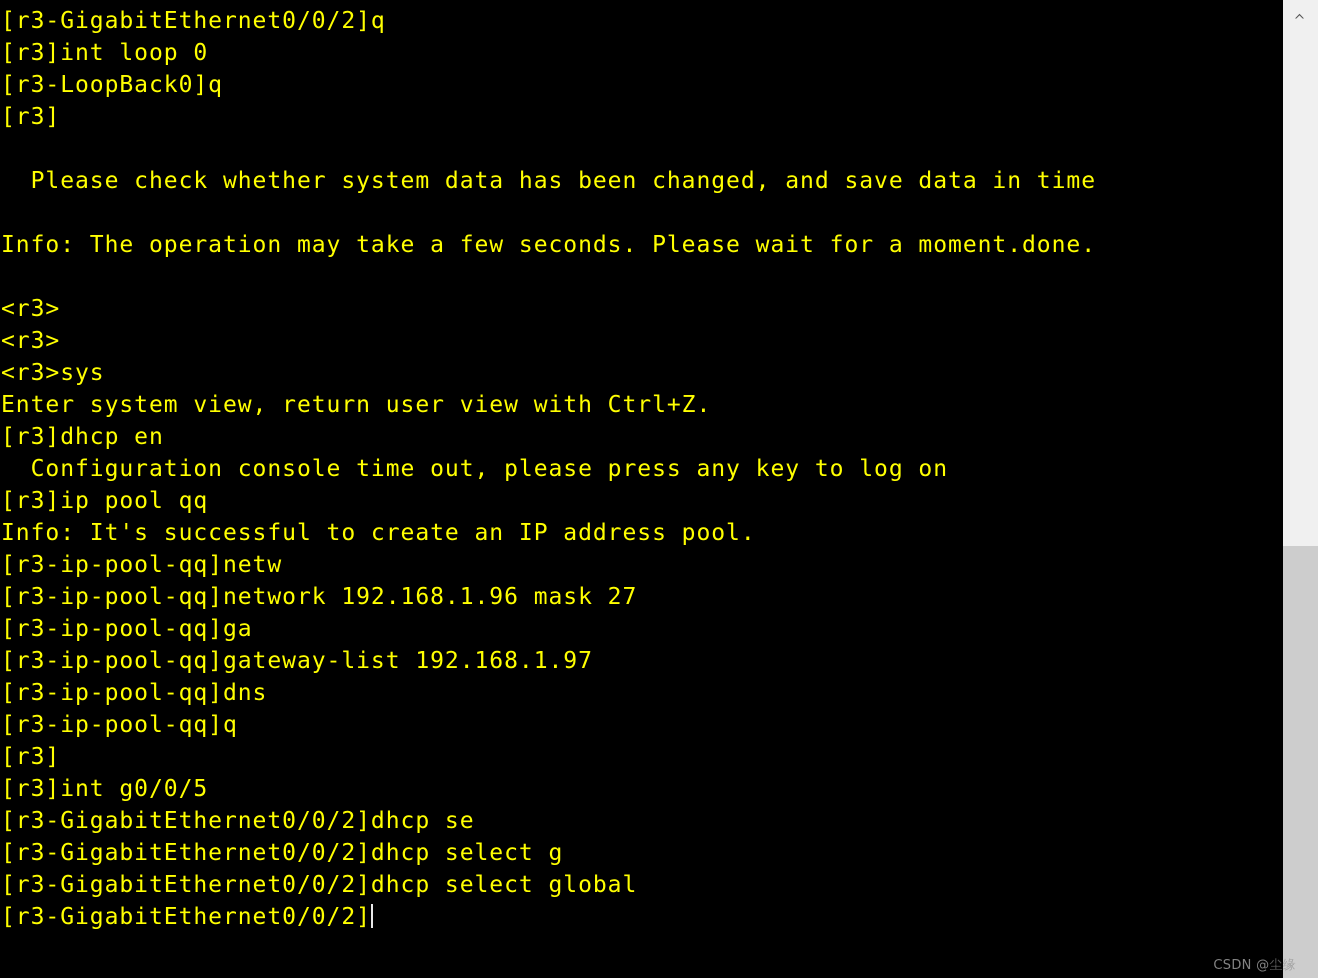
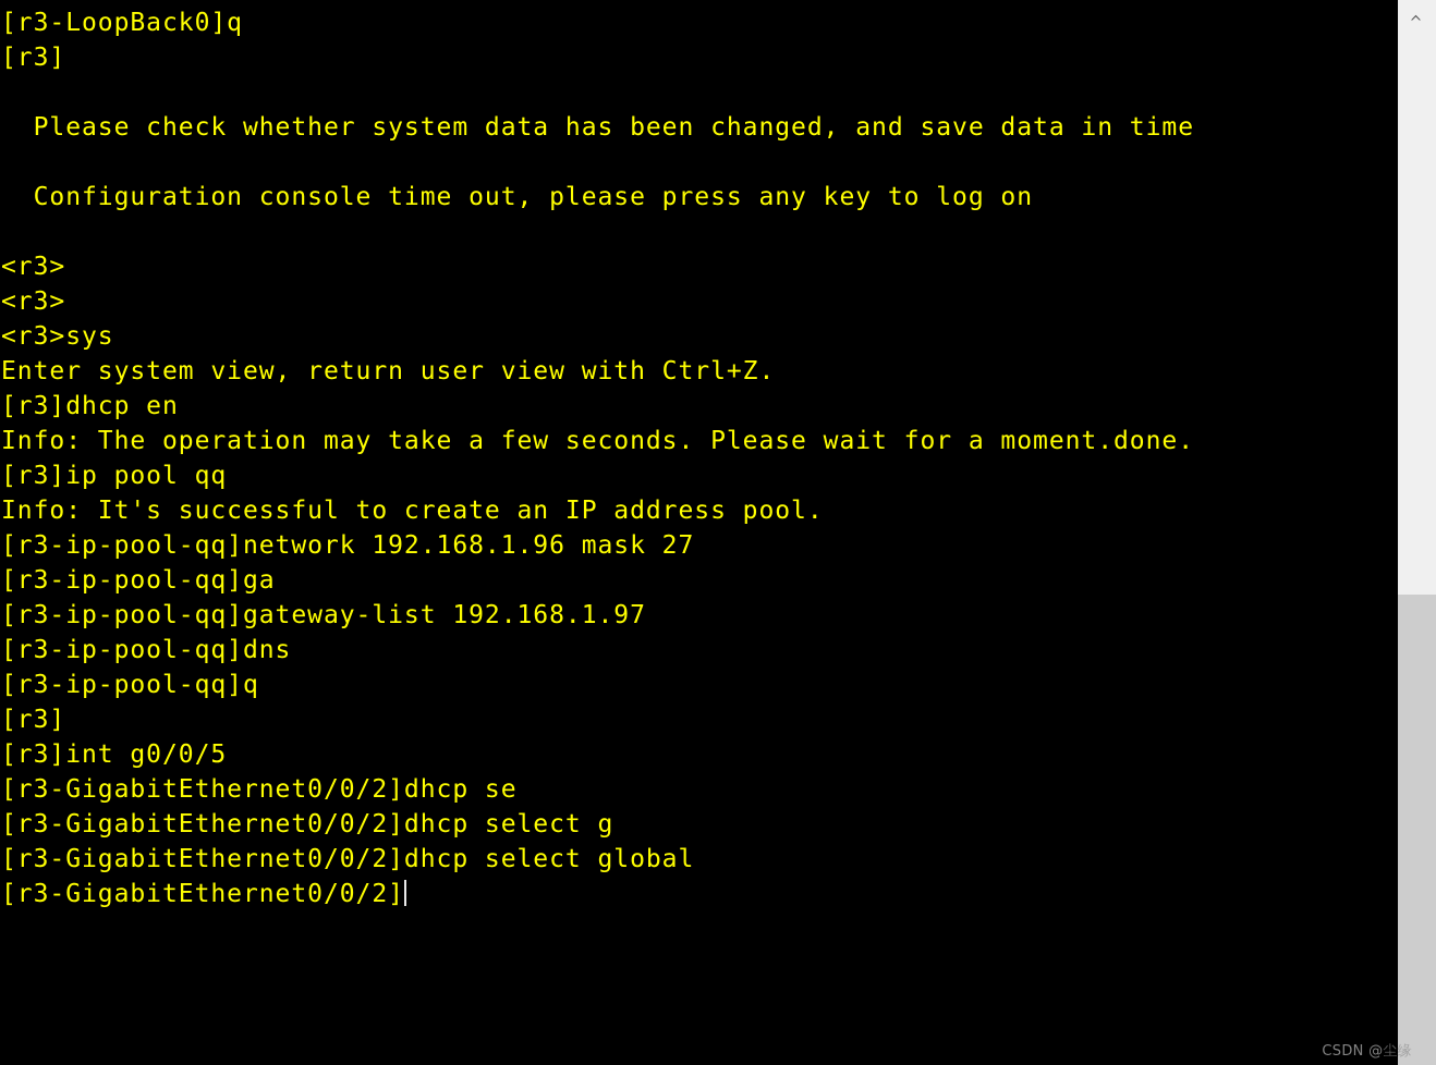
- [r3-GigabitEthernet0/0/2]q
- [r3]int loop 0
  [r3-LoopBack0]q
  [r3]
  Please check whether system data has been changed, and save data in time
- Info: The operation may take a few seconds. Please wait for a moment.done.
+ Configuration console time out, please press any key to log on
  <r3>
  <r3>
  <r3>sys
  Enter system view, return user view with Ctrl+Z.
  [r3]dhcp en
- Configuration console time out, please press any key to log on
+ Info: The operation may take a few seconds. Please wait for a moment.done.
  [r3]ip pool qq
  Info: It's successful to create an IP address pool.
- [r3-ip-pool-qq]netw
  [r3-ip-pool-qq]network 192.168.1.96 mask 27
  [r3-ip-pool-qq]ga
  [r3-ip-pool-qq]gateway-list 192.168.1.97
  [r3-ip-pool-qq]dns
  [r3-ip-pool-qq]q
  [r3]
  [r3]int g0/0/5
  [r3-GigabitEthernet0/0/2]dhcp se
  [r3-GigabitEthernet0/0/2]dhcp select g
  [r3-GigabitEthernet0/0/2]dhcp select global
  [r3-GigabitEthernet0/0/2]
  CSDN @尘缘
